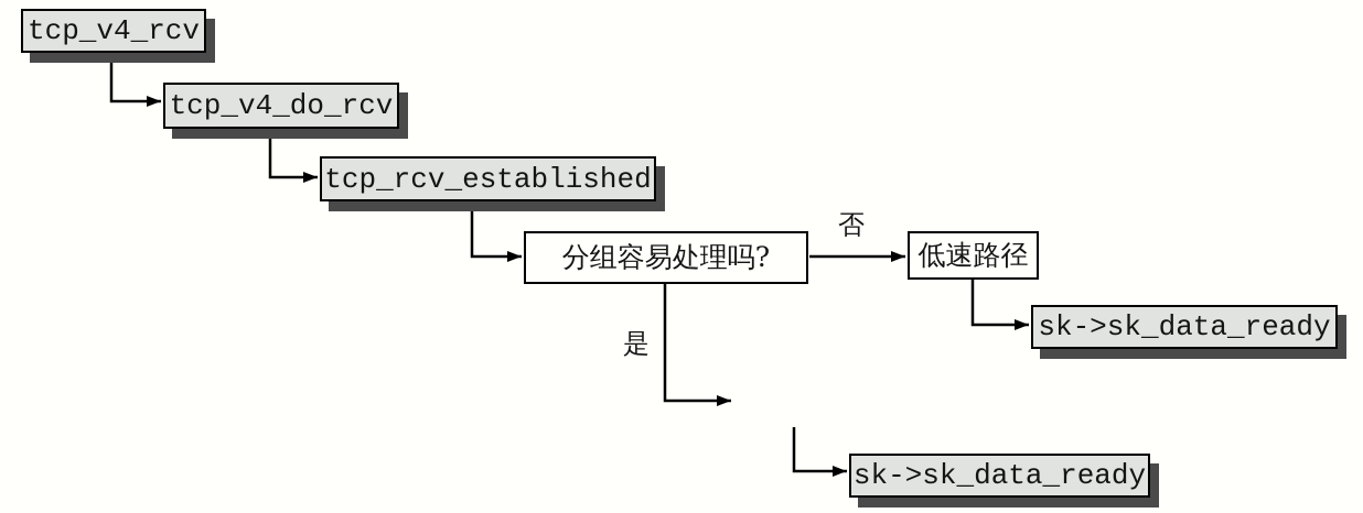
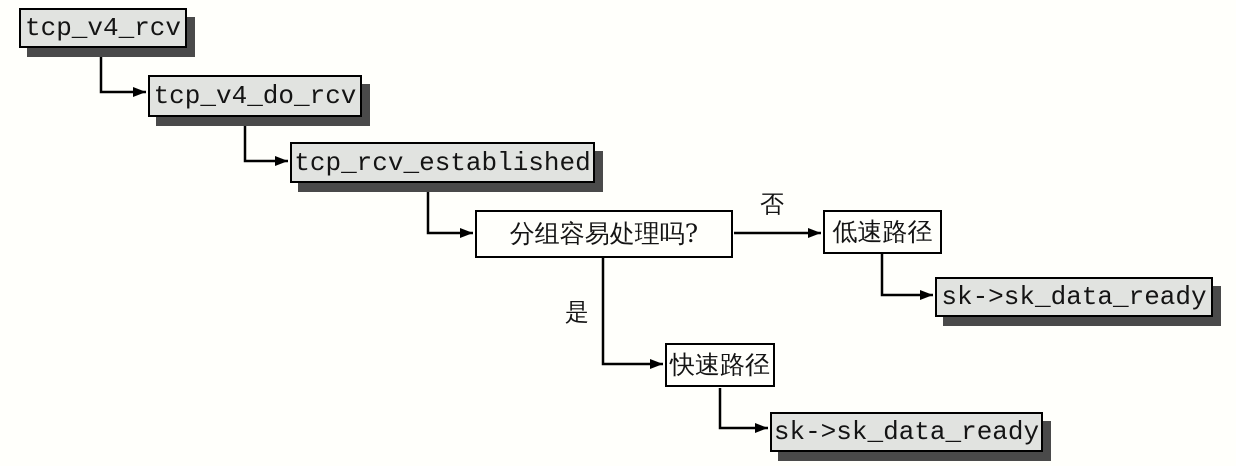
  tcp_v4_rcv
  tcp_v4_do_rcv
  tcp_rcv_established
  分组容易处理吗?
  低速路径
  sk->sk_data_ready
+ 快速路径
  sk->sk_data_ready
  否
  是
